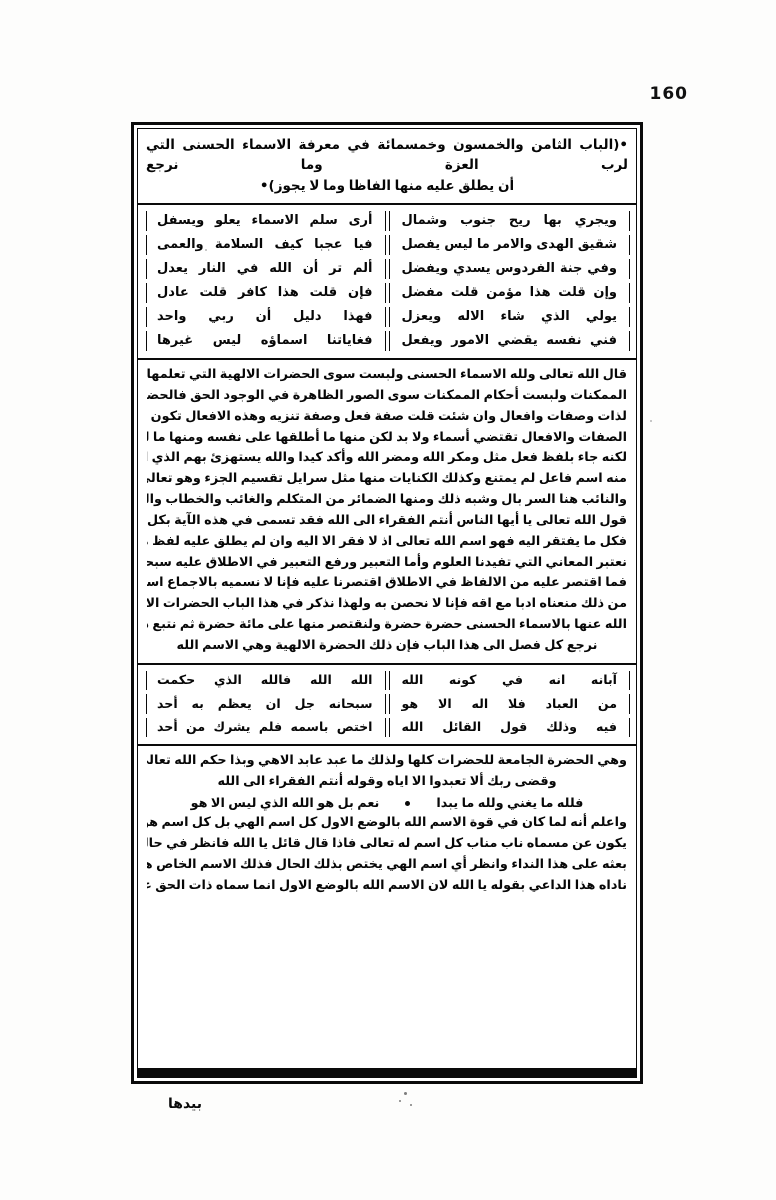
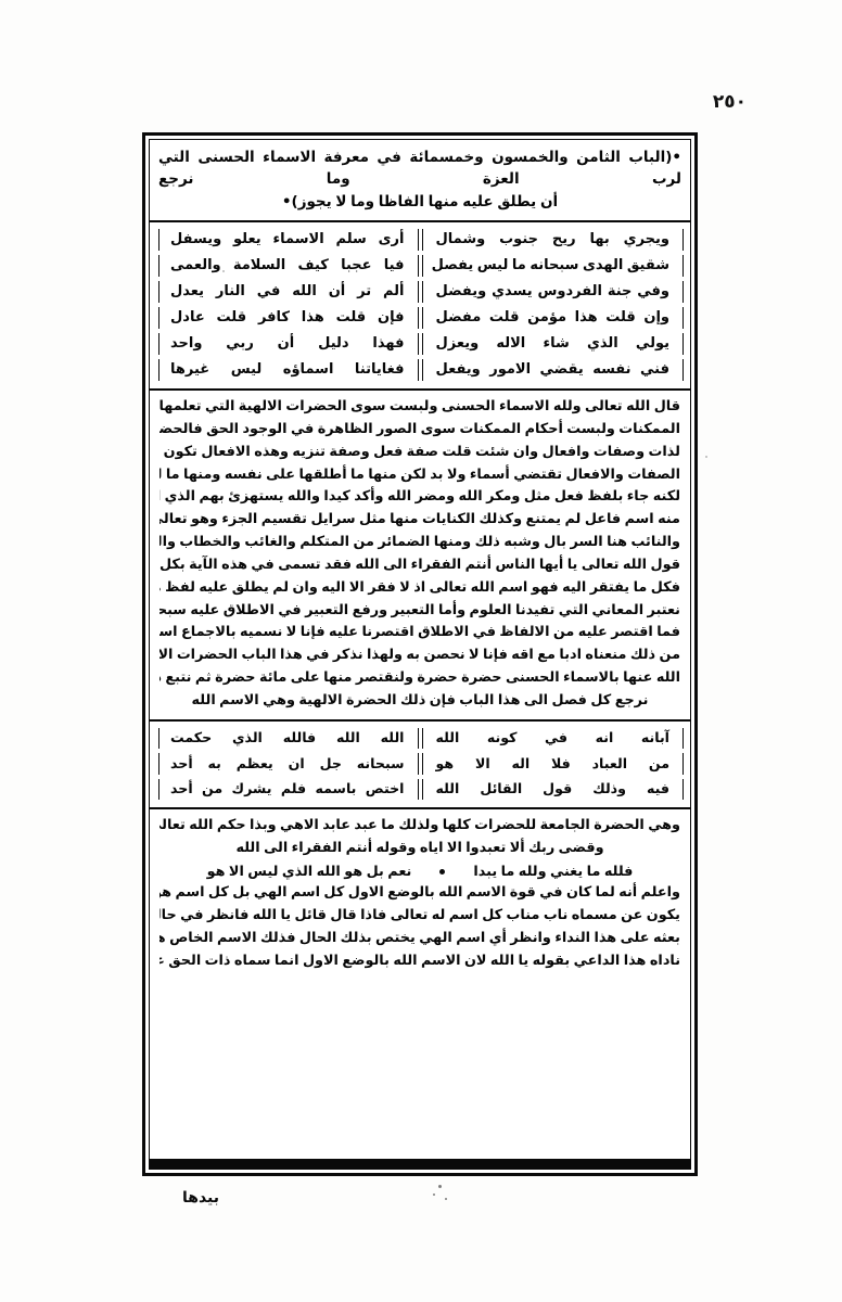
- 160
+ ٢٥٠
  •(الباب الثامن والخمسون وخمسمائة في معرفة الاسماء الحسنى التي لرب العزة وما نرجع
  أن يطلق عليه منها الفاظا وما لا يجوز)•
  ويجري بها ريح جنوب وشمال
  أرى سلم الاسماء يعلو ويسفل
- شقيق الهدى والامر ما ليس يفصل
+ شقيق الهدى سبحانه ما ليس يفصل
  فيا عجبا كيف السلامة والعمى
  وفي جنة الفردوس يسدي ويفضل
  ألم تر أن الله في النار يعدل
  وإن قلت هذا مؤمن قلت مفضل
  فإن قلت هذا كافر قلت عادل
  يولي الذي شاء الاله ويعزل
  فهذا دليل أن ربي واحد
  فني نفسه يقضي الامور ويفعل
  فغاياتنا اسماؤه ليس غيرها
  قال الله تعالى ولله الاسماء الحسنى ولبست سوى الحضرات الالهية التي تعلمها
  الممكنات ولبست أحكام الممكنات سوى الصور الظاهرة في الوجود الحق فالحض
  لذات وصفات وافعال وان شئت قلت صفة فعل وصفة تنزيه وهذه الافعال تكون
  الصفات والافعال تقتضي أسماء ولا بد لكن منها ما أطلقها على نفسه ومنها ما ل
  لكنه جاء بلفظ فعل مثل ومكر الله ومضر الله وأكد كيدا والله يستهزئ بهم الذي ا
  منه اسم فاعل لم يمتنع وكذلك الكنايات منها مثل سرايل تقسيم الجزء وهو تعال
  والنائب هنا السر بال وشبه ذلك ومنها الضمائر من المتكلم والغائب والخطاب وال
  قول الله تعالى يا أيها الناس أنتم الفقراء الى الله فقد تسمى في هذه الآية بكل
  فكل ما يفتقر اليه فهو اسم الله تعالى اذ لا فقر الا اليه وان لم يطلق عليه لفظ
  نعتبر المعاني التي تفيدنا العلوم وأما التعبير ورفع التعبير في الاطلاق عليه سبح
  فما اقتصر عليه من الالفاظ في الاطلاق اقتصرنا عليه فإنا لا نسميه بالاجماع اس
  من ذلك منعناه ادبا مع اقه فإنا لا نحصن به ولهذا نذكر في هذا الباب الحضرات الا
  الله عنها بالاسماء الحسنى حضرة حضرة ولنقتصر منها على مائة حضرة ثم نتبع
  نرجع كل فصل الى هذا الباب فإن ذلك الحضرة الالهية وهي الاسم الله
  آبانه انه في كونه الله
  الله الله فالله الذي حكمت
  من العباد فلا اله الا هو
  سبحانه جل ان يعظم به أحد
  فيه وذلك قول القائل الله
  اختص باسمه فلم يشرك من أحد
  وهي الحضرة الجامعة للحضرات كلها ولذلك ما عبد عابد الاهي وبذا حكم الله تعال
  وقضى ربك ألا تعبدوا الا اياه وقوله أنتم الفقراء الى الله
  فلله ما يغني ولله ما يبدا
  نعم بل هو الله الذي ليس الا هو
  واعلم أنه لما كان في قوة الاسم الله بالوضع الاول كل اسم الهي بل كل اسم ه
  يكون عن مسماه ناب مناب كل اسم له تعالى فاذا قال قائل يا الله فانظر في حال
  بعثه على هذا النداء وانظر أي اسم الهي يختص بذلك الحال فذلك الاسم الخاص ه
  ناداه هذا الداعي بقوله يا الله لان الاسم الله بالوضع الاول انما سماه ذات الحق ع
  بيدها
